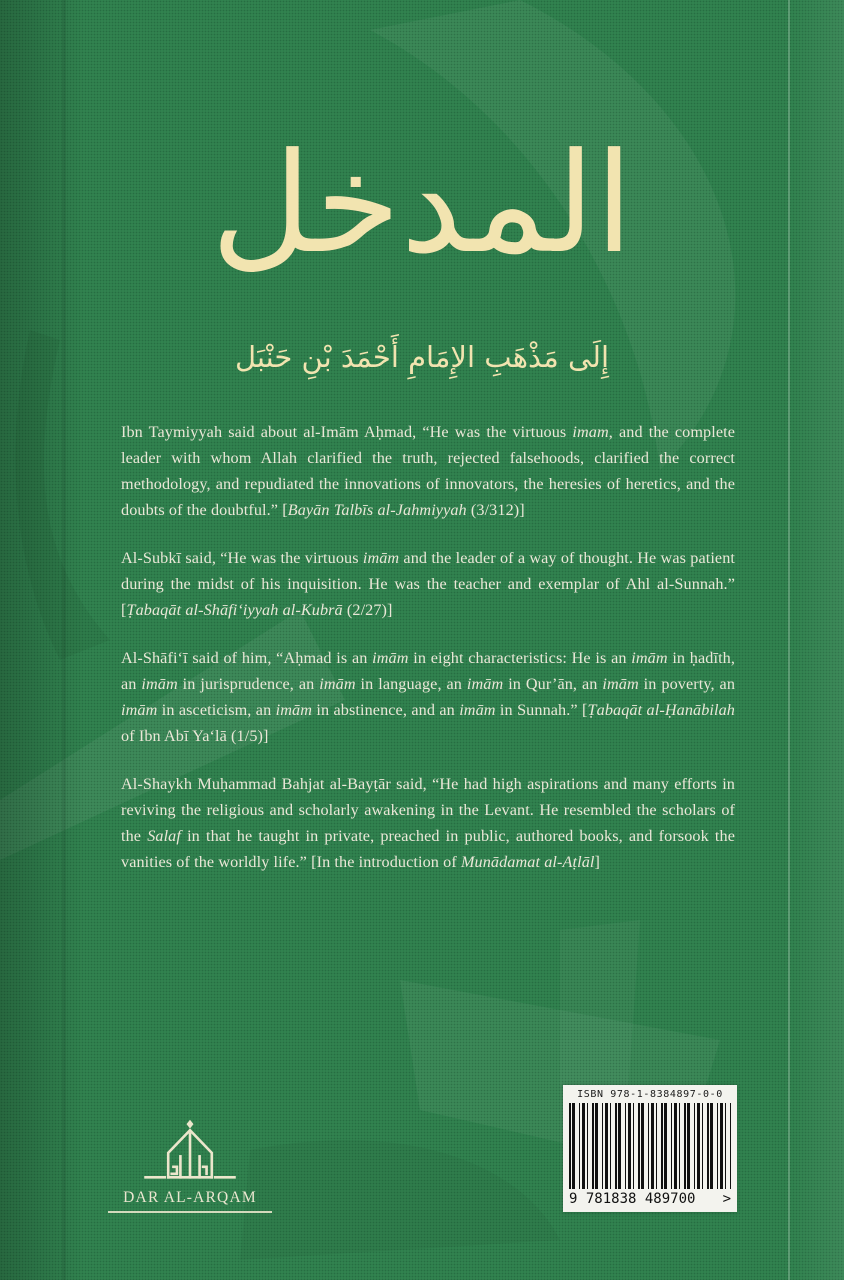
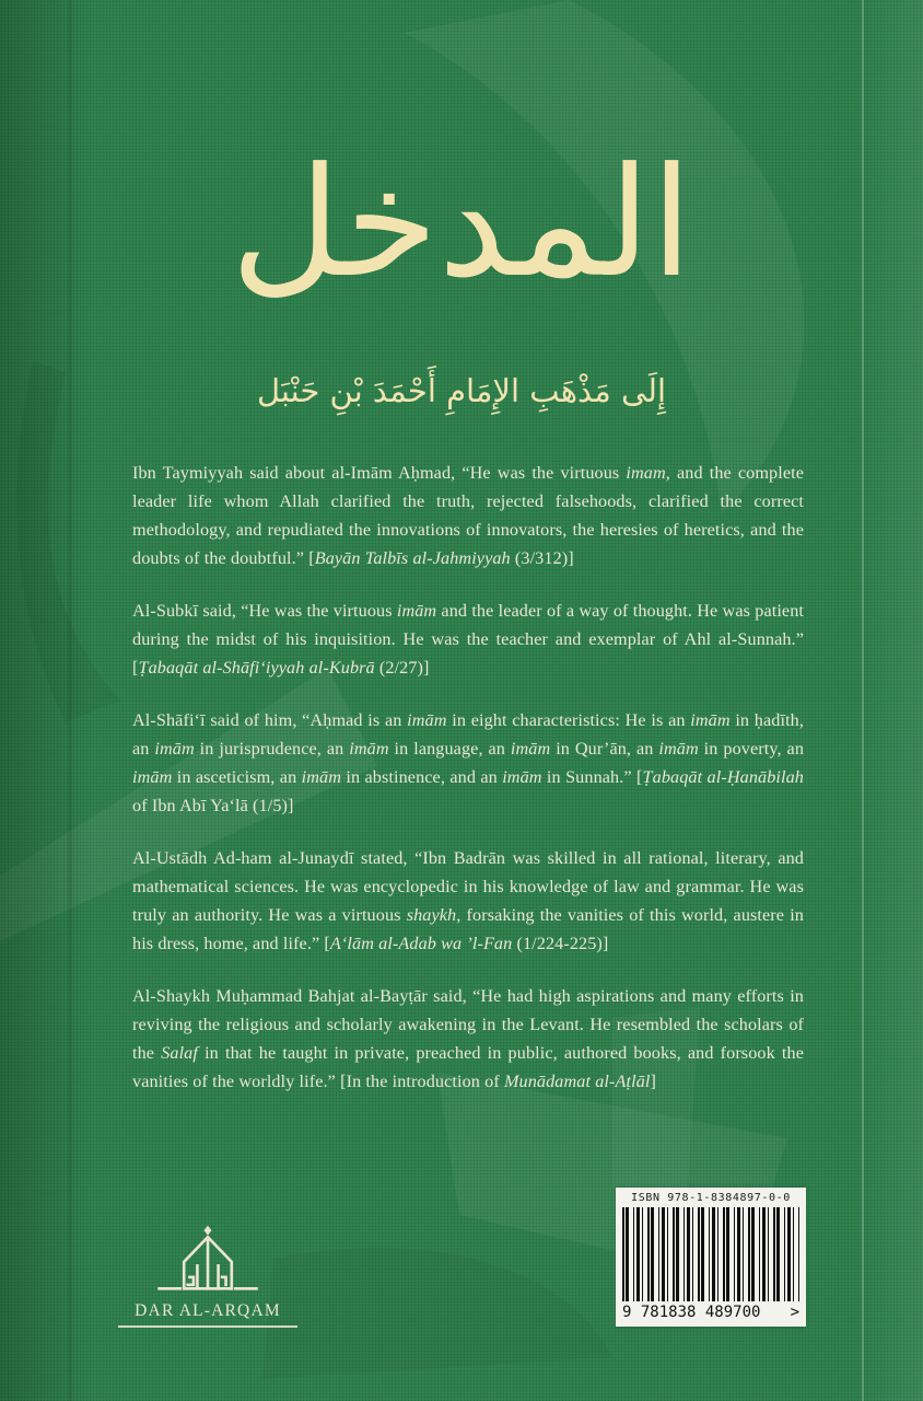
  المدخل
  إِلَى مَذْهَبِ الإِمَامِ أَحْمَدَ بْنِ حَنْبَل
- Ibn Taymiyyah said about al-Imām Aḥmad, “He was the virtuous imam, and the complete leader with whom Allah clarified the truth, rejected falsehoods, clarified the correct methodology, and repudiated the innovations of innovators, the heresies of heretics, and the doubts of the doubtful.” [Bayān Talbīs al-Jahmiyyah (3/312)]
+ Ibn Taymiyyah said about al-Imām Aḥmad, “He was the virtuous imam, and the complete leader life whom Allah clarified the truth, rejected falsehoods, clarified the correct methodology, and repudiated the innovations of innovators, the heresies of heretics, and the doubts of the doubtful.” [Bayān Talbīs al-Jahmiyyah (3/312)]
  Al-Subkī said, “He was the virtuous imām and the leader of a way of thought. He was patient during the midst of his inquisition. He was the teacher and exemplar of Ahl al-Sunnah.” [Ṭabaqāt al-Shāfi‘iyyah al-Kubrā (2/27)]
  Al-Shāfi‘ī said of him, “Aḥmad is an imām in eight characteristics: He is an imām in ḥadīth, an imām in jurisprudence, an imām in language, an imām in Qur’ān, an imām in poverty, an imām in asceticism, an imām in abstinence, and an imām in Sunnah.” [Ṭabaqāt al-Ḥanābilah of Ibn Abī Ya‘lā (1/5)]
+ Al-Ustādh Ad-ham al-Junaydī stated, “Ibn Badrān was skilled in all rational, literary, and mathematical sciences. He was encyclopedic in his knowledge of law and grammar. He was truly an authority. He was a virtuous shaykh, forsaking the vanities of this world, austere in his dress, home, and life.” [A‘lām al-Adab wa ’l-Fan (1/224-225)]
  Al-Shaykh Muḥammad Bahjat al-Bayṭār said, “He had high aspirations and many efforts in reviving the religious and scholarly awakening in the Levant. He resembled the scholars of the Salaf in that he taught in private, preached in public, authored books, and forsook the vanities of the worldly life.” [In the introduction of Munādamat al-Aṭlāl]
  ISBN 978-1-8384897-0-0
  9 781838 489700
  >
  DAR AL-ARQAM
